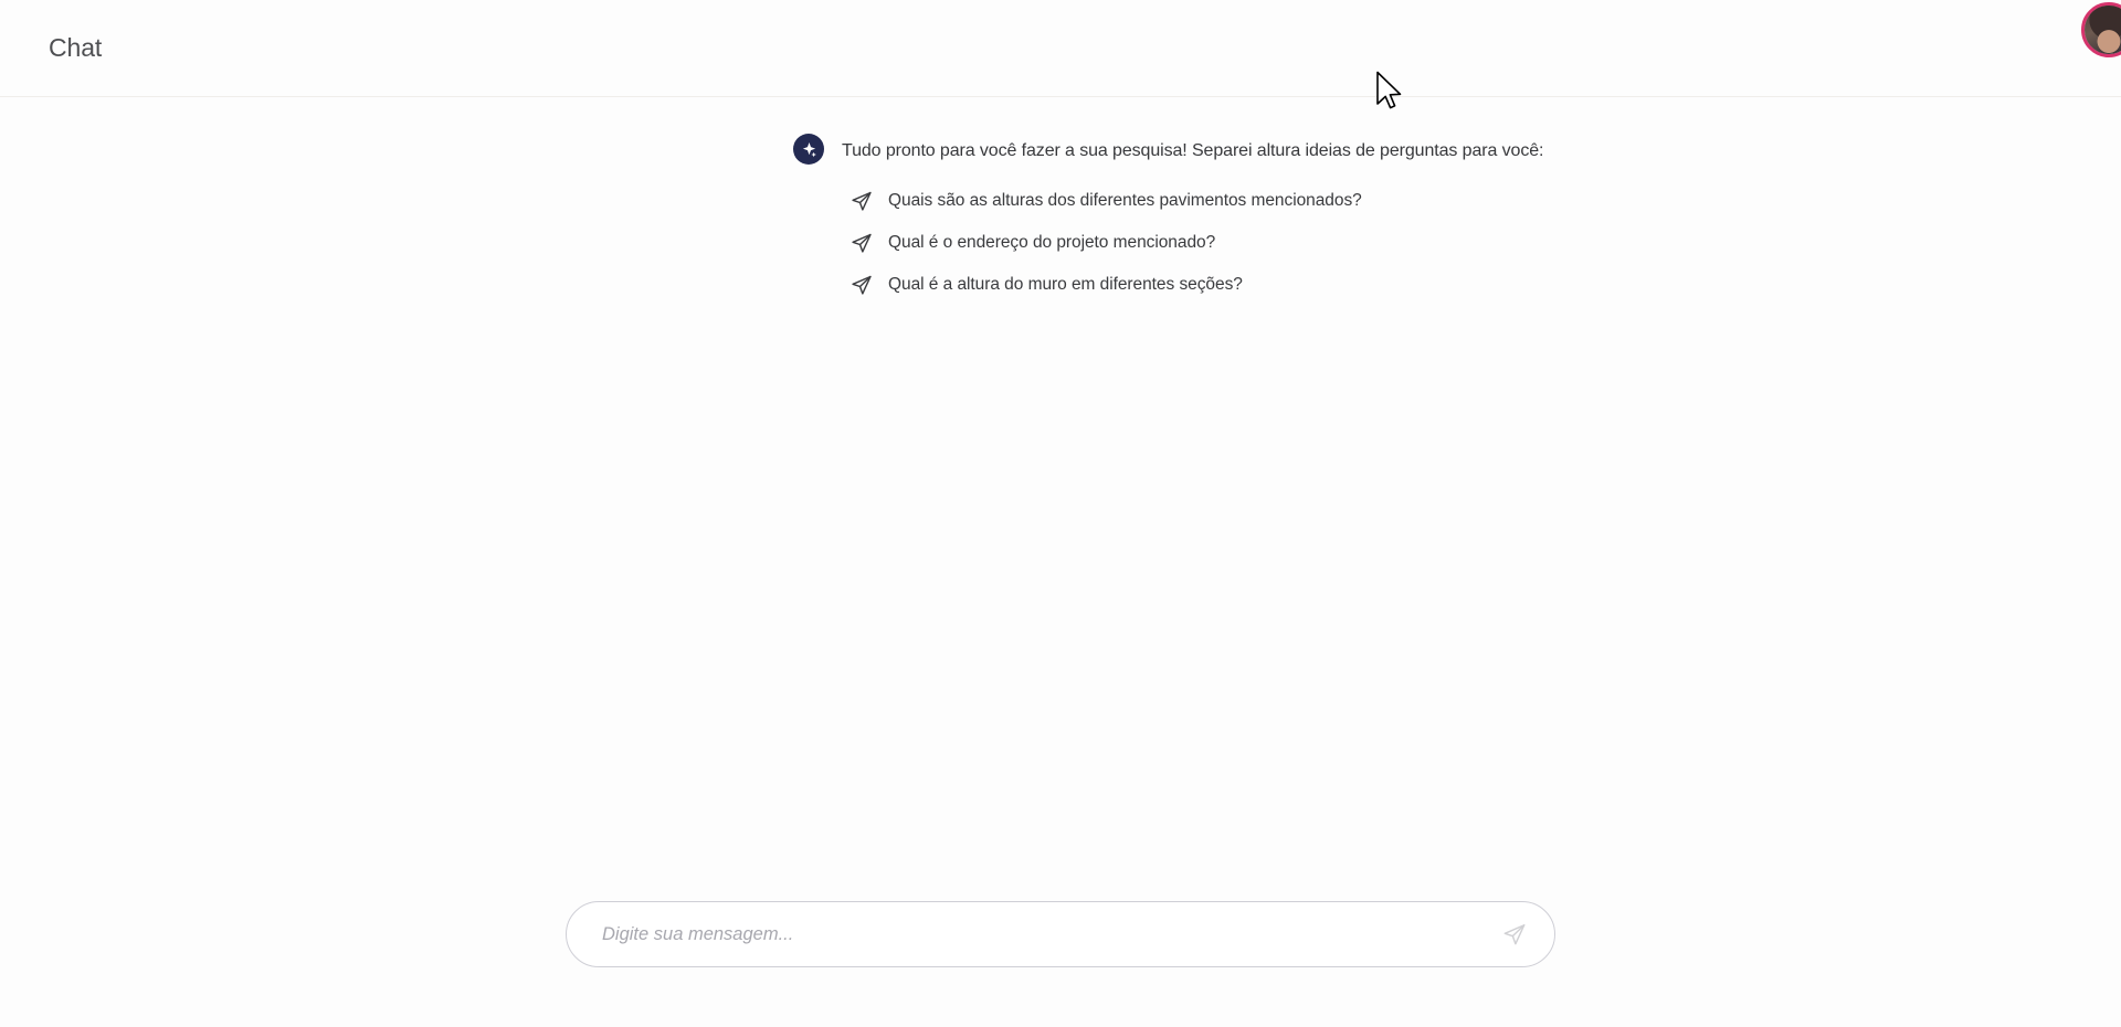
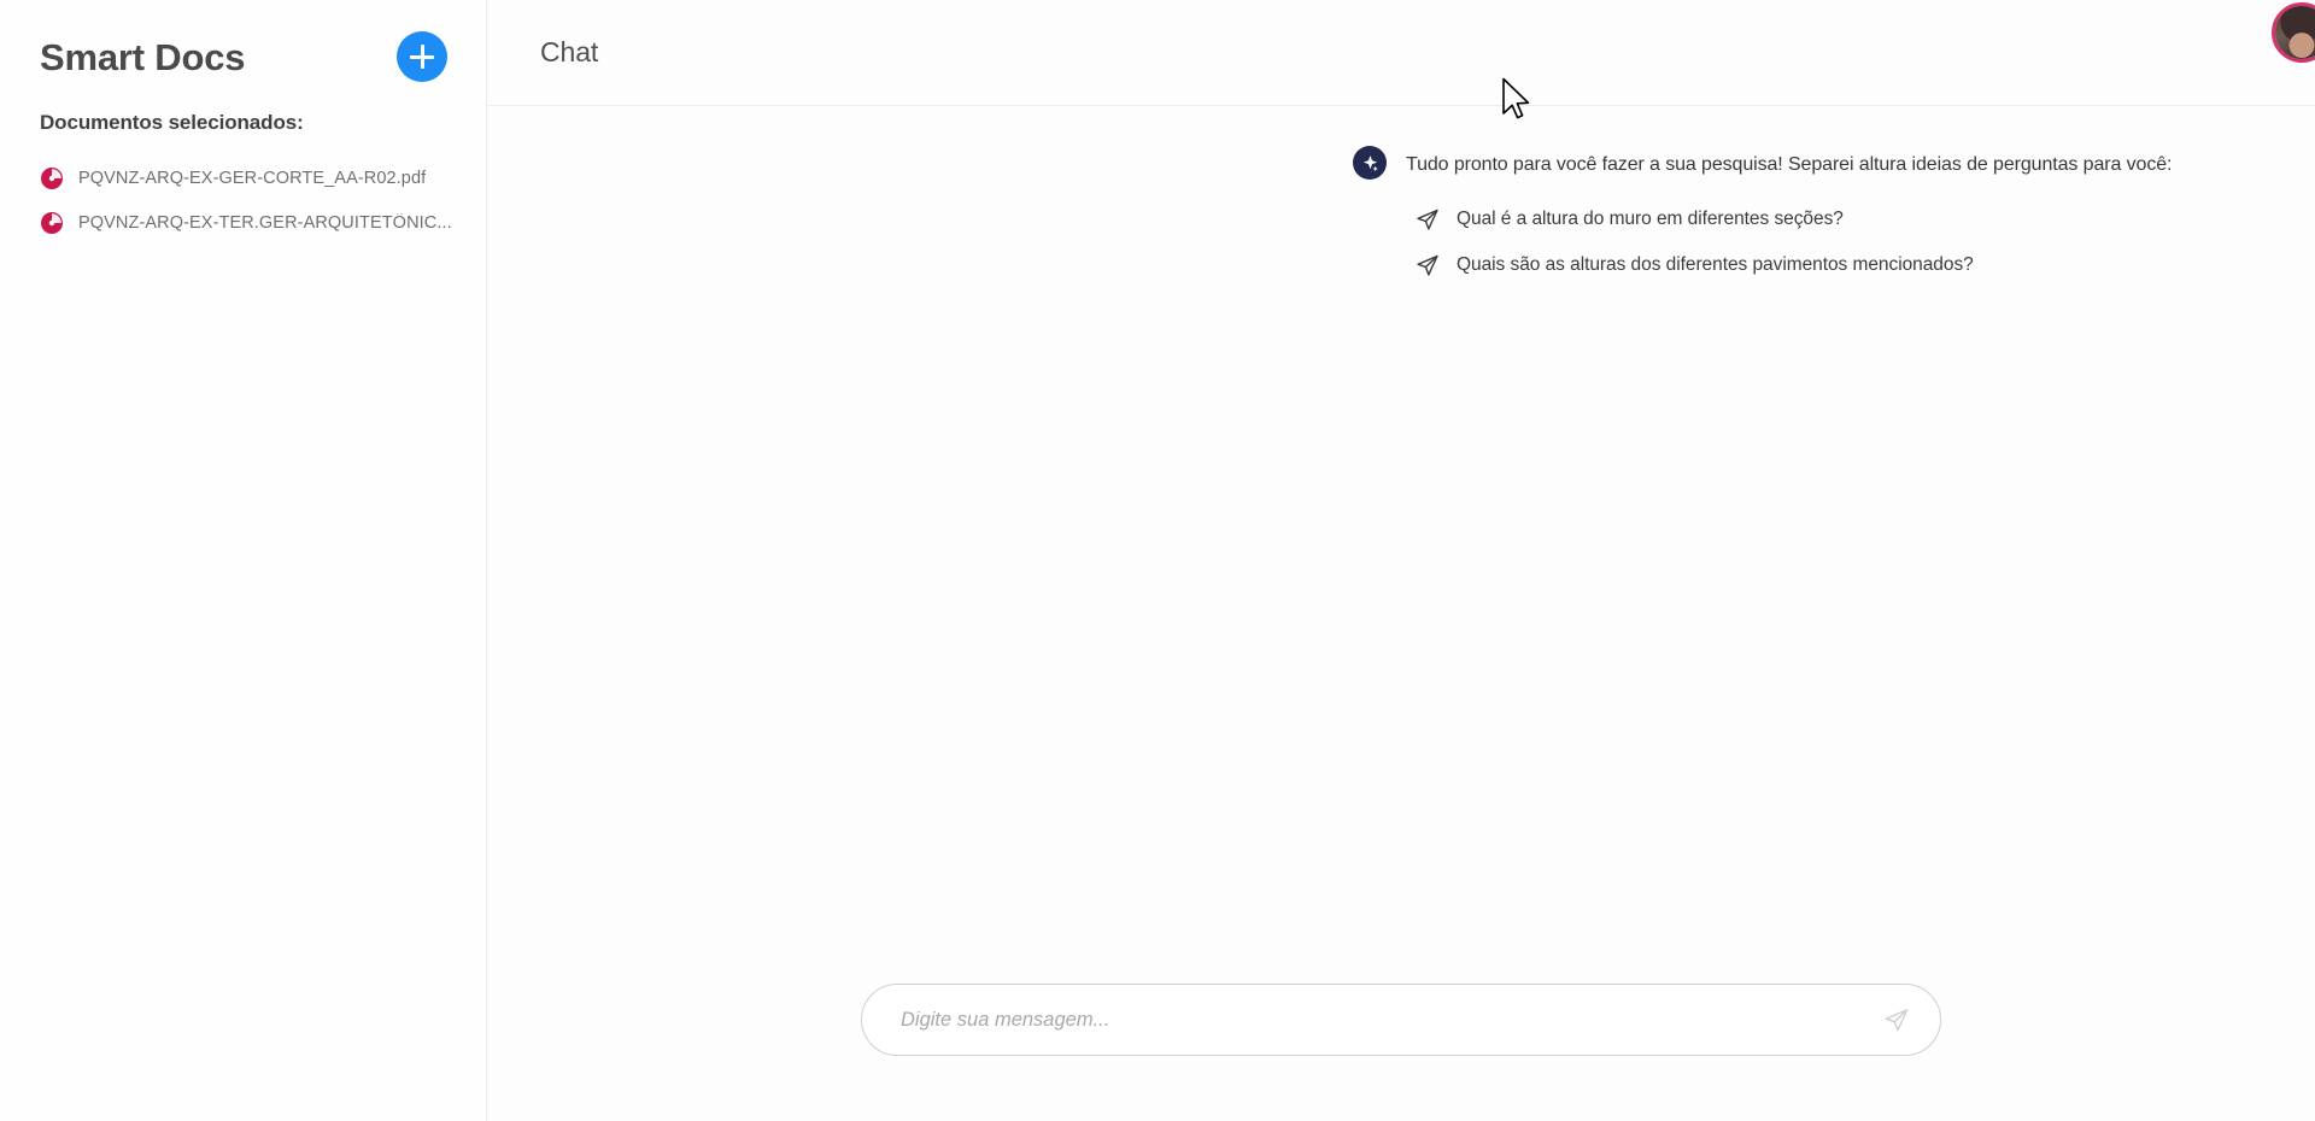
+ Smart Docs
+ Documentos selecionados:
+ PQVNZ-ARQ-EX-GER-CORTE_AA-R02.pdf
+ PQVNZ-ARQ-EX-TER.GER-ARQUITETÔNIC...
  Chat
  Tudo pronto para você fazer a sua pesquisa! Separei altura ideias de perguntas para você:
- Quais são as alturas dos diferentes pavimentos mencionados?
+ Qual é a altura do muro em diferentes seções?
- Qual é o endereço do projeto mencionado?
- Qual é a altura do muro em diferentes seções?
+ Quais são as alturas dos diferentes pavimentos mencionados?
  Digite sua mensagem...
